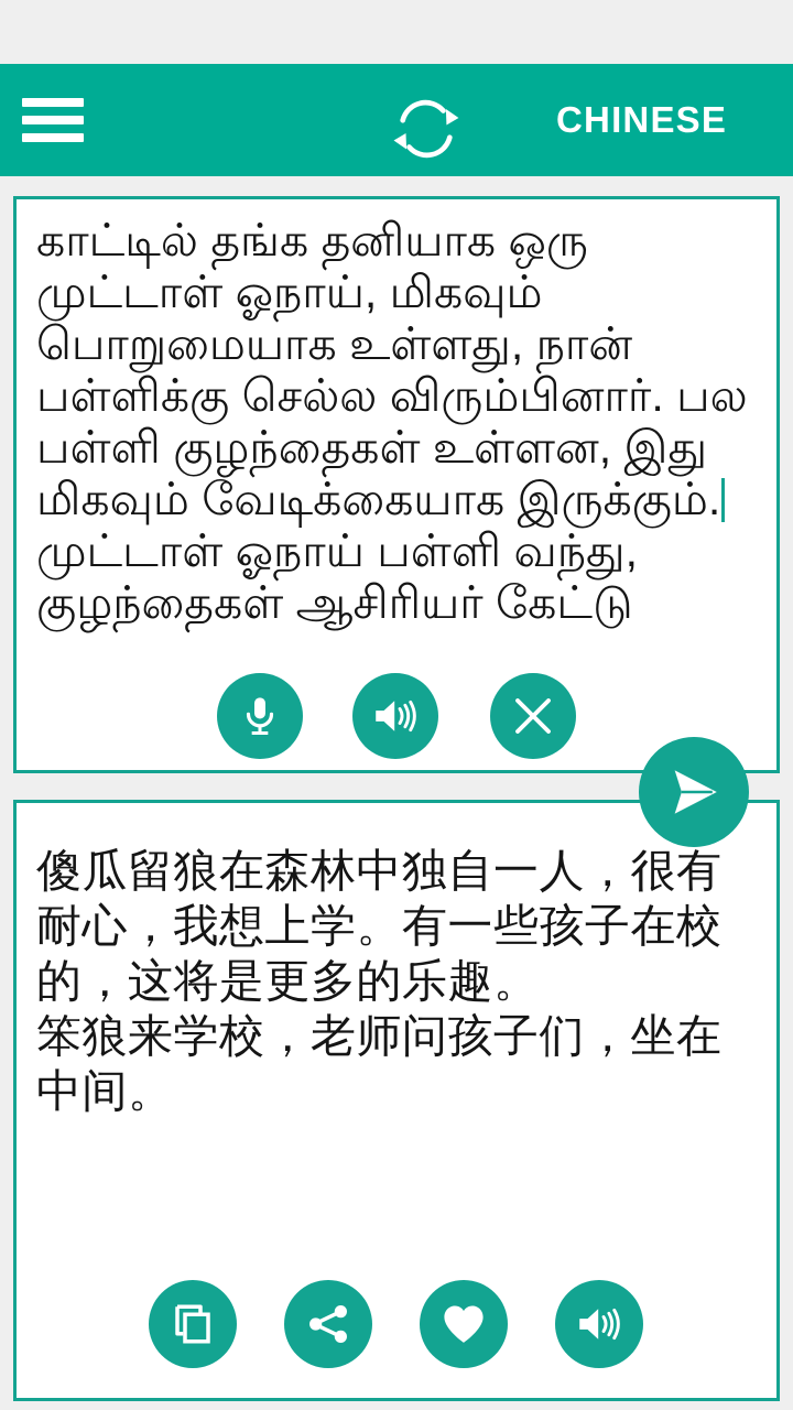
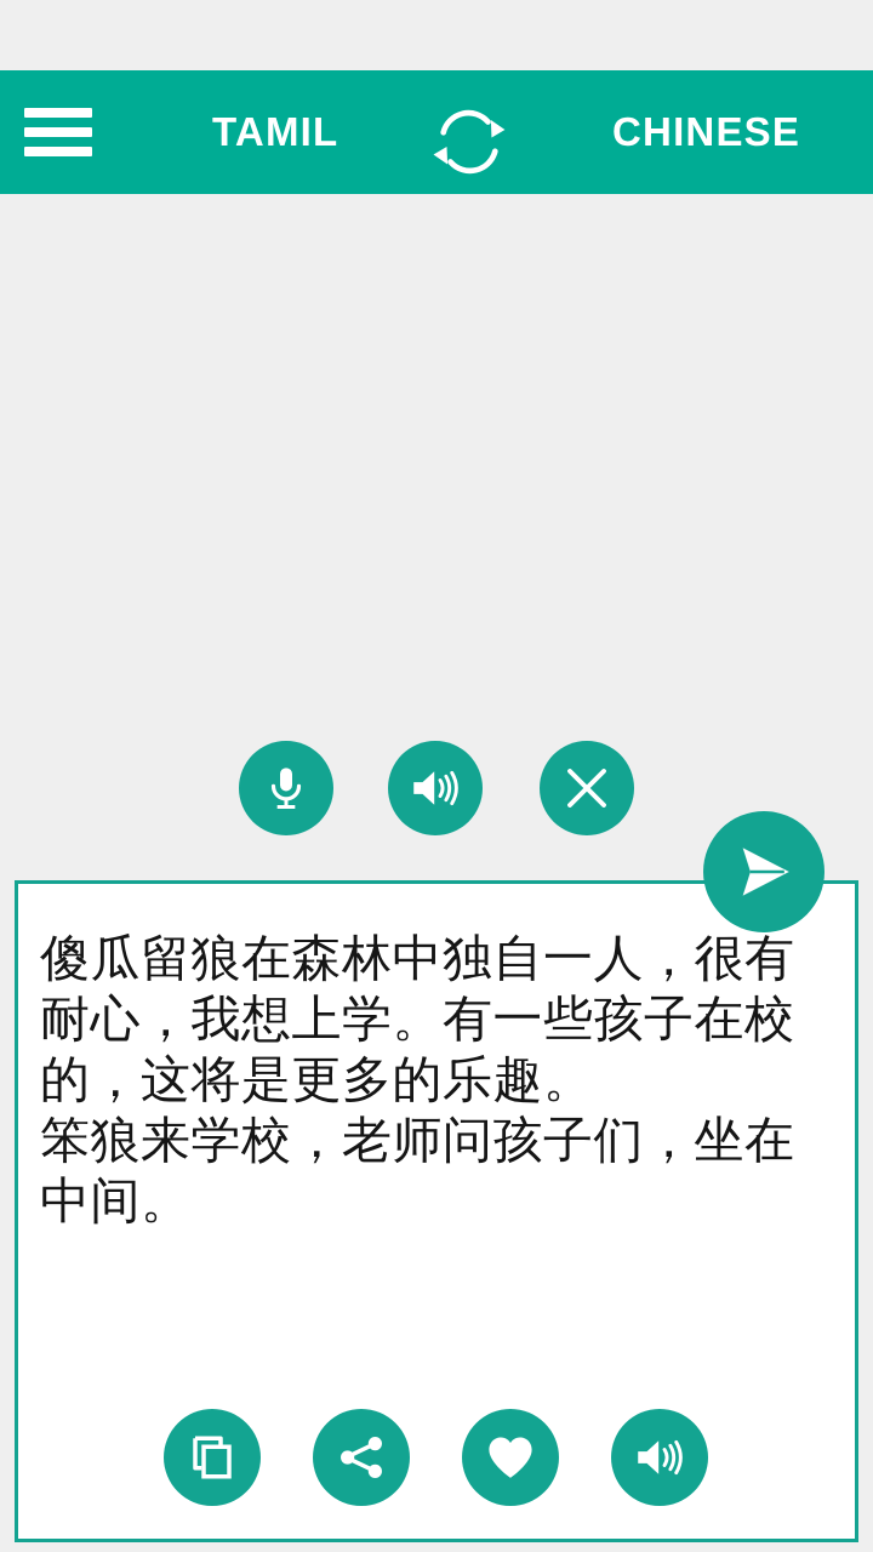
+ TAMIL
  CHINESE
- காட்டில் தங்க தனியாக ஒரு முட்டாள் ஓநாய், மிகவும் பொறுமையாக உள்ளது, நான் பள்ளிக்கு செல்ல விரும்பினார். பல பள்ளி குழந்தைகள் உள்ளன, இது மிகவும் வேடிக்கையாக இருக்கும். முட்டாள் ஓநாய் பள்ளி வந்து, குழந்தைகள் ஆசிரியர் கேட்டு
  傻瓜留狼在森林中独自一人，很有耐心，我想上学。有一些孩子在校的，这将是更多的乐趣。
  笨狼来学校，老师问孩子们，坐在中间。
